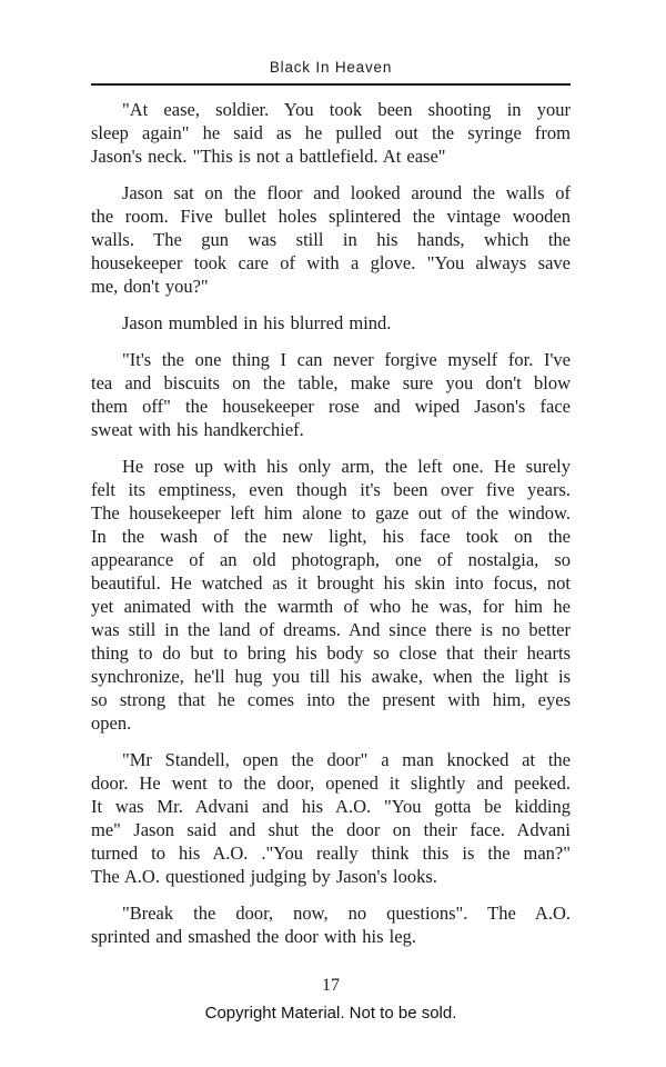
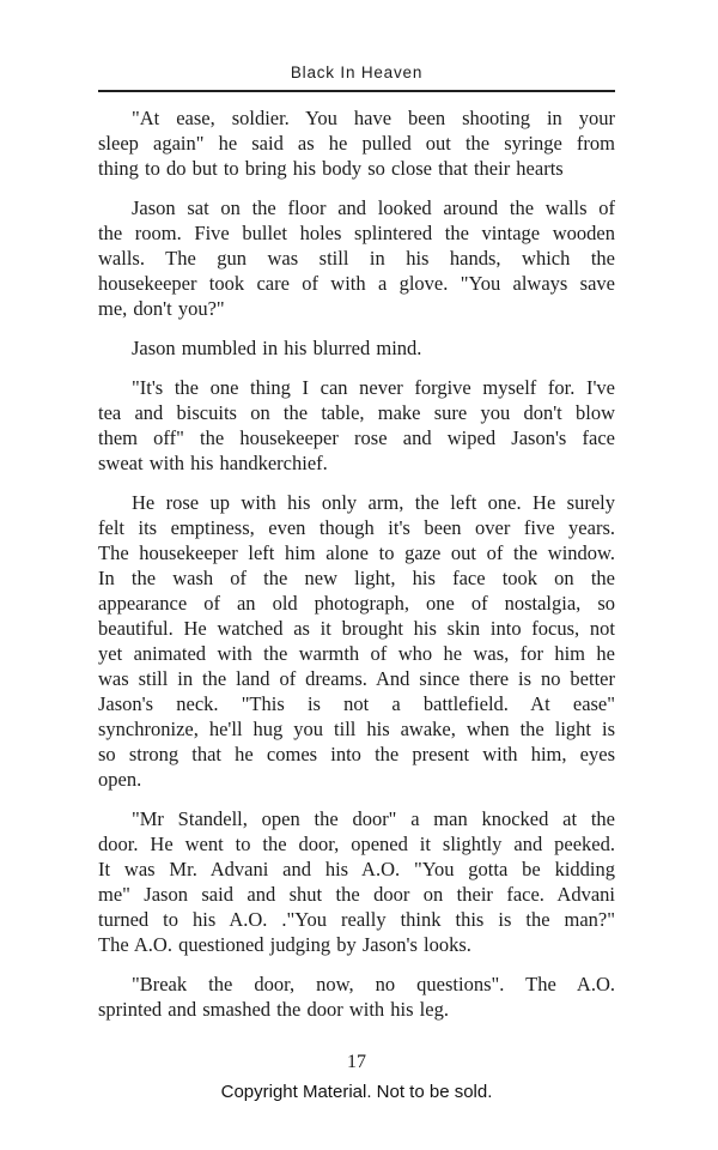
  Black In Heaven
- "At ease, soldier. You took been shooting in your
+ "At ease, soldier. You have been shooting in your
  sleep again" he said as he pulled out the syringe from
- Jason's neck. "This is not a battlefield. At ease"
+ thing to do but to bring his body so close that their hearts
  Jason sat on the floor and looked around the walls of
  the room. Five bullet holes splintered the vintage wooden
  walls. The gun was still in his hands, which the
  housekeeper took care of with a glove. "You always save
  me, don't you?"
  Jason mumbled in his blurred mind.
  "It's the one thing I can never forgive myself for. I've
  tea and biscuits on the table, make sure you don't blow
  them off" the housekeeper rose and wiped Jason's face
  sweat with his handkerchief.
  He rose up with his only arm, the left one. He surely
  felt its emptiness, even though it's been over five years.
  The housekeeper left him alone to gaze out of the window.
  In the wash of the new light, his face took on the
  appearance of an old photograph, one of nostalgia, so
  beautiful. He watched as it brought his skin into focus, not
  yet animated with the warmth of who he was, for him he
  was still in the land of dreams. And since there is no better
- thing to do but to bring his body so close that their hearts
+ Jason's neck. "This is not a battlefield. At ease"
  synchronize, he'll hug you till his awake, when the light is
  so strong that he comes into the present with him, eyes
  open.
  "Mr Standell, open the door" a man knocked at the
  door. He went to the door, opened it slightly and peeked.
  It was Mr. Advani and his A.O. "You gotta be kidding
  me" Jason said and shut the door on their face. Advani
  turned to his A.O. ."You really think this is the man?"
  The A.O. questioned judging by Jason's looks.
  "Break the door, now, no questions". The A.O.
  sprinted and smashed the door with his leg.
  17
  Copyright Material. Not to be sold.
